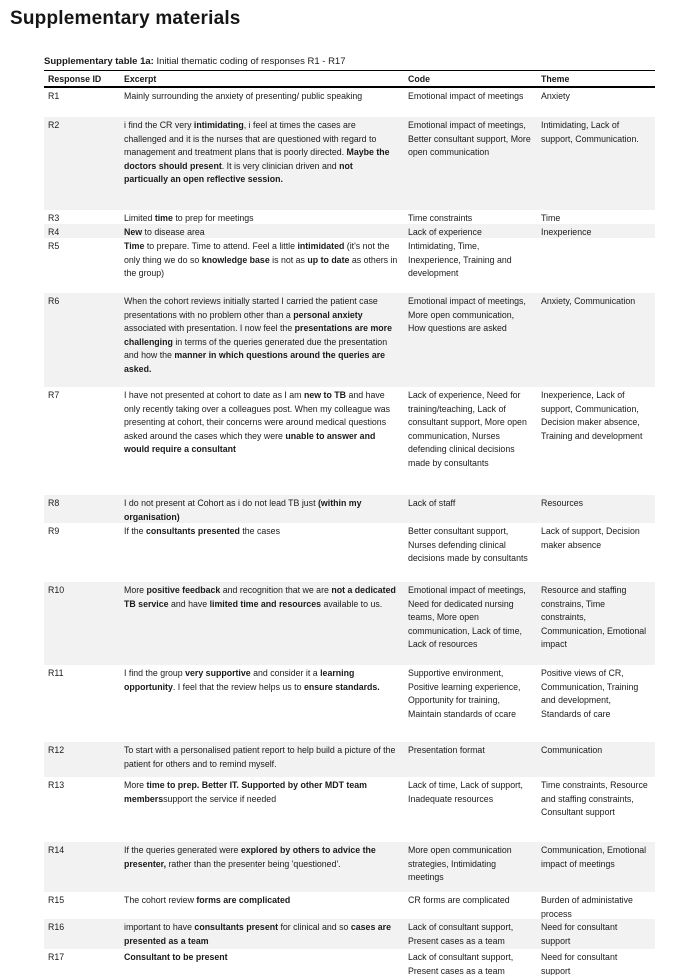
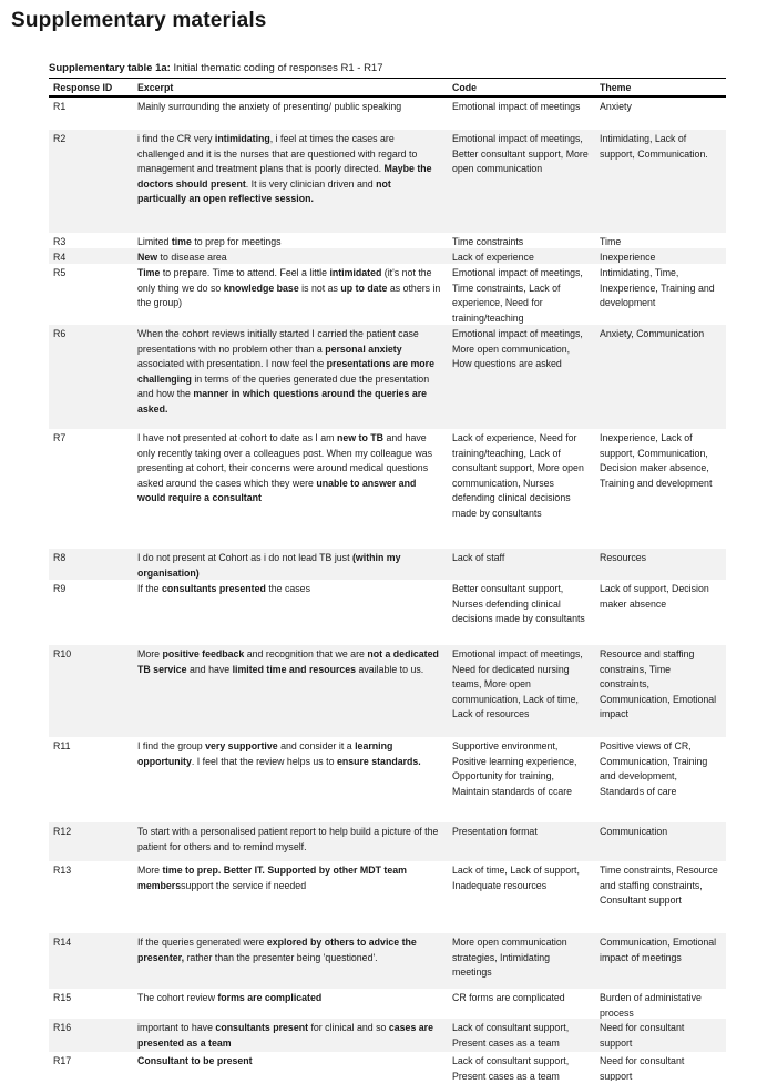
  Supplementary materials
  Supplementary table 1a: Initial thematic coding of responses R1 - R17
  Response ID
  Excerpt
  Code
  Theme
  R1
  Mainly surrounding the anxiety of presenting/ public speaking
  Emotional impact of meetings
  Anxiety
  R2
  i find the CR very intimidating, i feel at times the cases are challenged and it is the nurses that are questioned with regard to management and treatment plans that is poorly directed. Maybe the doctors should present. It is very clinician driven and not particually an open reflective session.
  Emotional impact of meetings, Better consultant support, More open communication
  Intimidating, Lack of support, Communication.
  R3
  Limited time to prep for meetings
  Time constraints
  Time
  R4
  New to disease area
  Lack of experience
  Inexperience
  R5
  Time to prepare. Time to attend. Feel a little intimidated (it's not the only thing we do so knowledge base is not as up to date as others in the group)
+ Emotional impact of meetings, Time constraints, Lack of experience, Need for training/teaching
  Intimidating, Time, Inexperience, Training and development
  R6
  When the cohort reviews initially started I carried the patient case presentations with no problem other than a personal anxiety associated with presentation. I now feel the presentations are more challenging in terms of the queries generated due the presentation and how the manner in which questions around the queries are asked.
  Emotional impact of meetings, More open communication, How questions are asked
  Anxiety, Communication
  R7
  I have not presented at cohort to date as I am new to TB and have only recently taking over a colleagues post. When my colleague was presenting at cohort, their concerns were around medical questions asked around the cases which they were unable to answer and would require a consultant
  Lack of experience, Need for training/teaching, Lack of consultant support, More open communication, Nurses defending clinical decisions made by consultants
  Inexperience, Lack of support, Communication, Decision maker absence, Training and development
  R8
  I do not present at Cohort as i do not lead TB just (within my organisation)
  Lack of staff
  Resources
  R9
  If the consultants presented the cases
  Better consultant support, Nurses defending clinical decisions made by consultants
  Lack of support, Decision maker absence
  R10
  More positive feedback and recognition that we are not a dedicated TB service and have limited time and resources available to us.
  Emotional impact of meetings, Need for dedicated nursing teams, More open communication, Lack of time, Lack of resources
  Resource and staffing constrains, Time constraints, Communication, Emotional impact
  R11
  I find the group very supportive and consider it a learning opportunity. I feel that the review helps us to ensure standards.
  Supportive environment, Positive learning experience, Opportunity for training, Maintain standards of ccare
  Positive views of CR, Communication, Training and development, Standards of care
  R12
  To start with a personalised patient report to help build a picture of the patient for others and to remind myself.
  Presentation format
  Communication
  R13
  More time to prep. Better IT. Supported by other MDT team memberssupport the service if needed
  Lack of time, Lack of support, Inadequate resources
  Time constraints, Resource and staffing constraints, Consultant support
  R14
  If the queries generated were explored by others to advice the presenter, rather than the presenter being 'questioned'.
  More open communication strategies, Intimidating meetings
  Communication, Emotional impact of meetings
  R15
  The cohort review forms are complicated
  CR forms are complicated
  Burden of administative process
  R16
  important to have consultants present for clinical and so cases are presented as a team
  Lack of consultant support, Present cases as a team
  Need for consultant support
  R17
  Consultant to be present
  Lack of consultant support, Present cases as a team
  Need for consultant support
